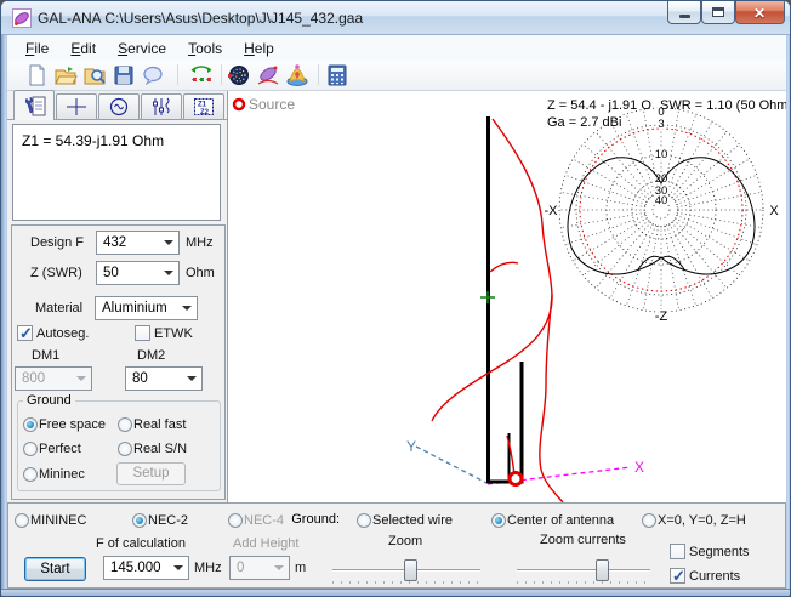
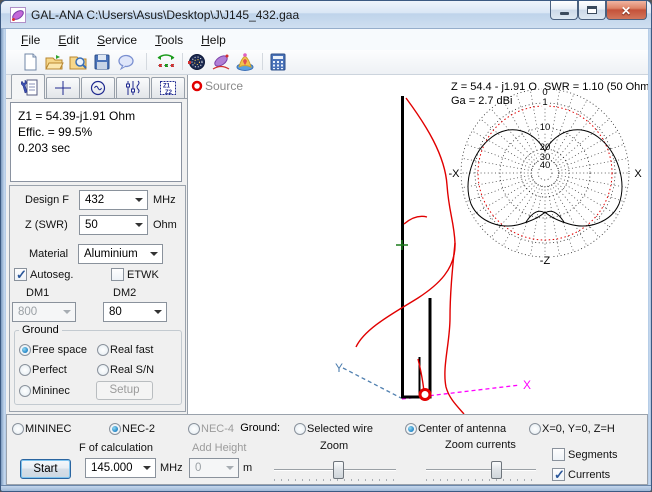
  GAL-ANA C:\Users\Asus\Desktop\J\J145_432.gaa
  ✕
  File
  Edit
  Service
  Tools
  Help
  Z1 = 54.39-j1.91 Ohm
+ Effic. = 99.5%
+ 0.203 sec
  Design F
  432
  MHz
  Z (SWR)
  50
  Ohm
  Material
  Aluminium
  Autoseg.
  ETWK
  DM1
  DM2
  800
  80
  Ground
  Free space
  Real fast
  Perfect
  Real S/N
  Mininec
  Setup
  Source
  0
- 3
+ 1
  10
  20
  30
  40
  -X
  X
  -Z
  Y
  X
  Z = 54.4 - j1.91 O
  SWR = 1.10 (50 Ohm
  Ga = 2.7 dBi
  MININEC
  NEC-2
  NEC-4
  Ground:
  Selected wire
  Center of antenna
  X=0, Y=0, Z=H
  F of calculation
  Add Height
  Zoom
  Zoom currents
  Segments
  Start
  145.000
  MHz
  0
  m
  Currents
